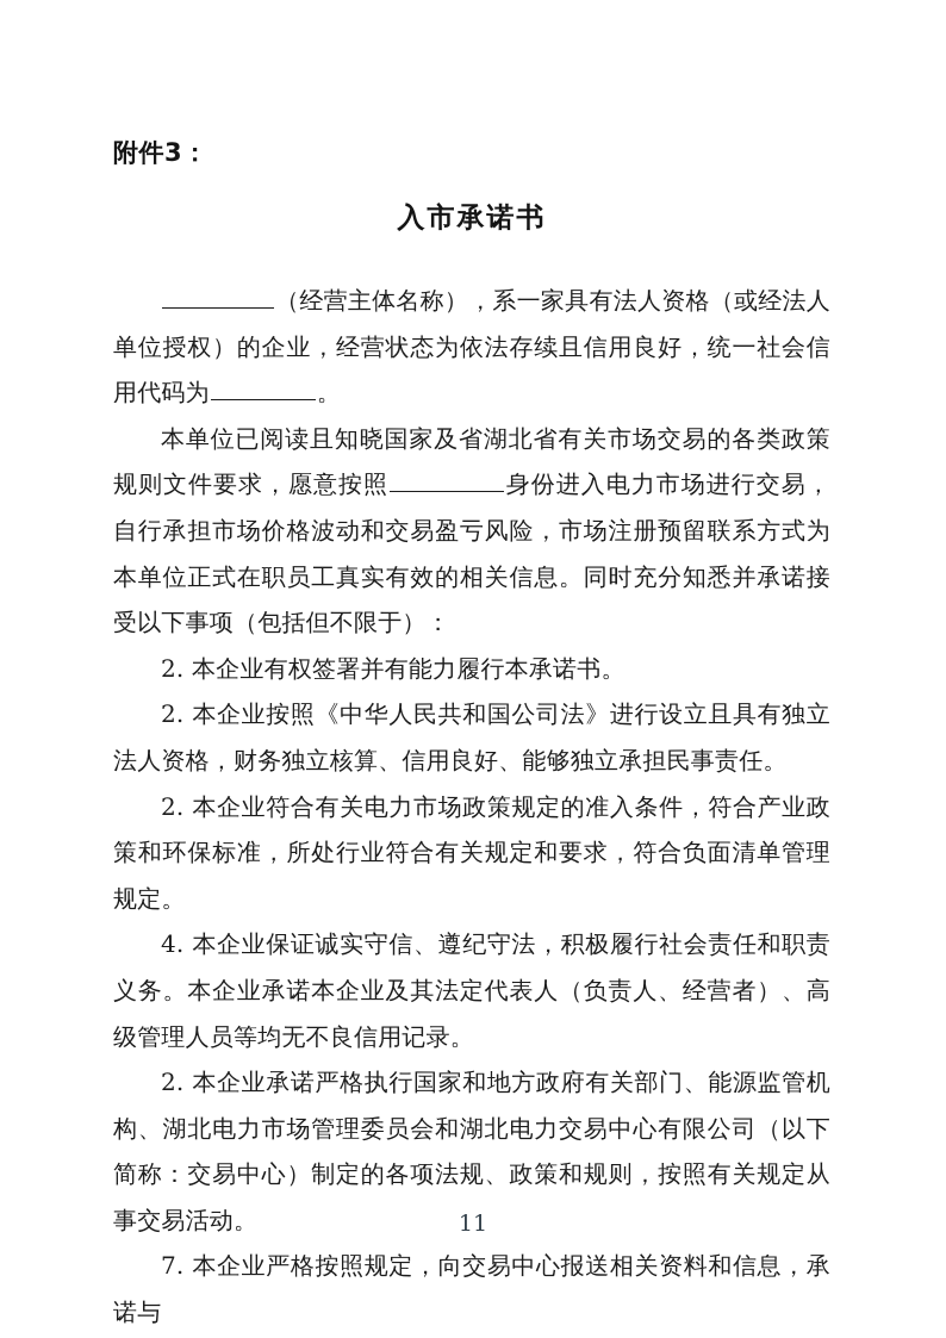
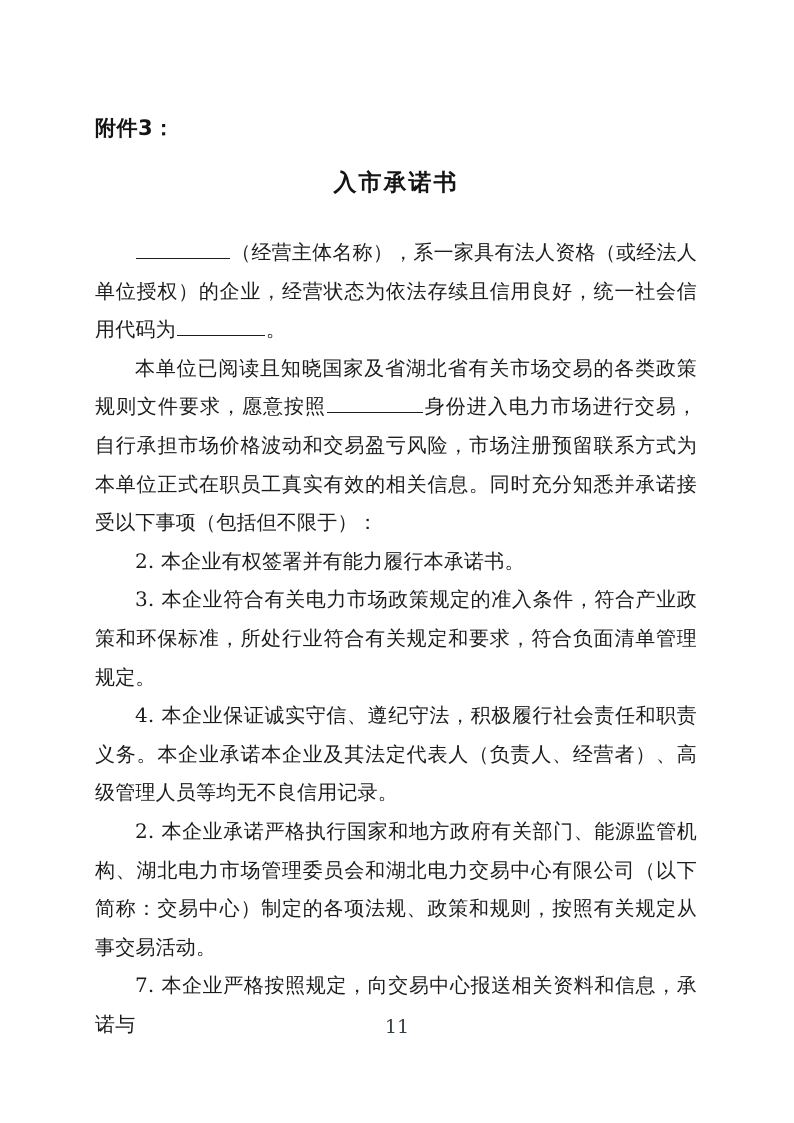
  附件3：
  入市承诺书
  （经营主体名称），系一家具有法人资格（或经法人单位授权）的企业，经营状态为依法存续且信用良好，统一社会信用代码为 。
  本单位已阅读且知晓国家及省湖北省有关市场交易的各类政策规则文件要求，愿意按照 身份进入电力市场进行交易，自行承担市场价格波动和交易盈亏风险，市场注册预留联系方式为本单位正式在职员工真实有效的相关信息。同时充分知悉并承诺接受以下事项（包括但不限于）：
  2. 本企业有权签署并有能力履行本承诺书。
- 2. 本企业按照《中华人民共和国公司法》进行设立且具有独立法人资格，财务独立核算、信用良好、能够独立承担民事责任。
- 2. 本企业符合有关电力市场政策规定的准入条件，符合产业政策和环保标准，所处行业符合有关规定和要求，符合负面清单管理规定。
+ 3. 本企业符合有关电力市场政策规定的准入条件，符合产业政策和环保标准，所处行业符合有关规定和要求，符合负面清单管理规定。
  4. 本企业保证诚实守信、遵纪守法，积极履行社会责任和职责义务。本企业承诺本企业及其法定代表人（负责人、经营者）、高级管理人员等均无不良信用记录。
  2. 本企业承诺严格执行国家和地方政府有关部门、能源监管机构、湖北电力市场管理委员会和湖北电力交易中心有限公司（以下简称：交易中心）制定的各项法规、政策和规则，按照有关规定从事交易活动。
  7. 本企业严格按照规定，向交易中心报送相关资料和信息，承诺与
  11
